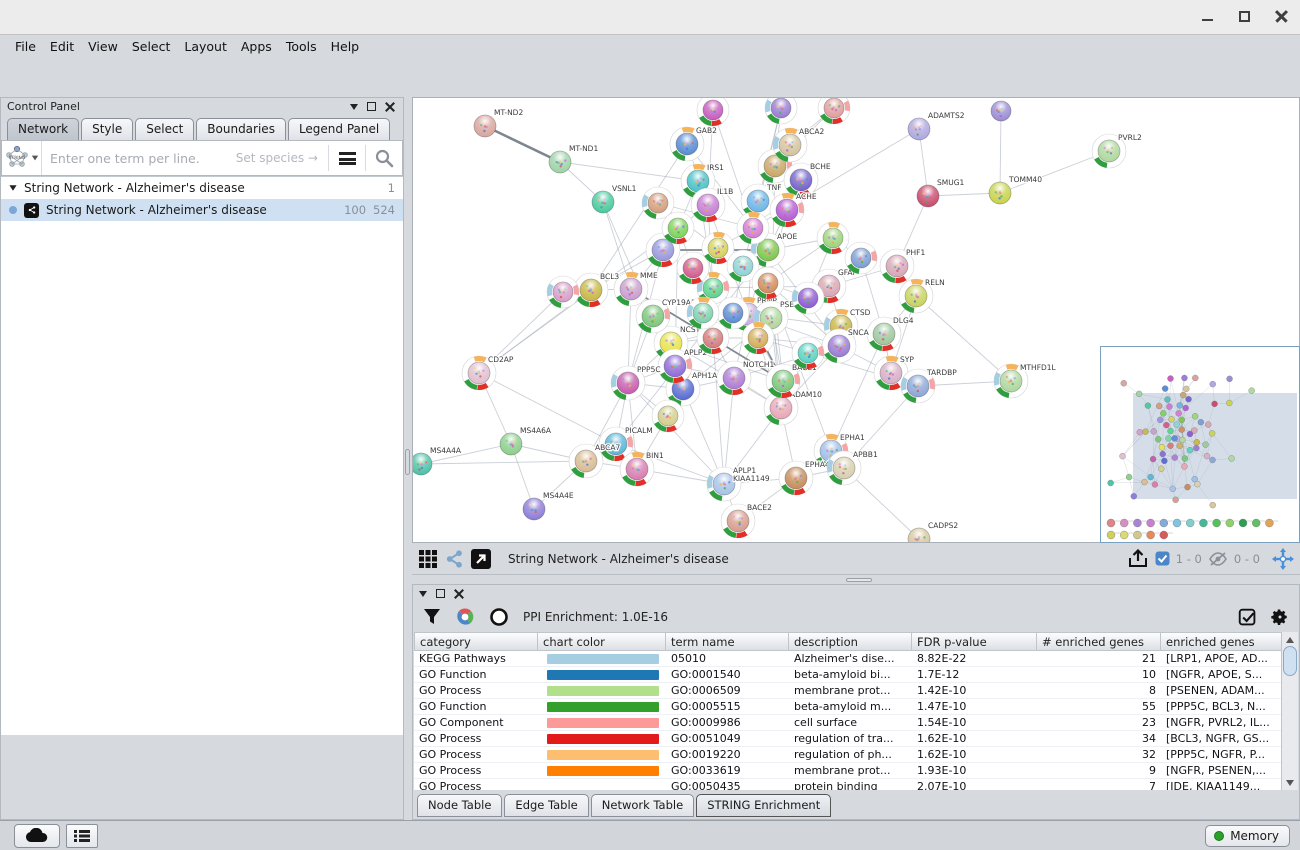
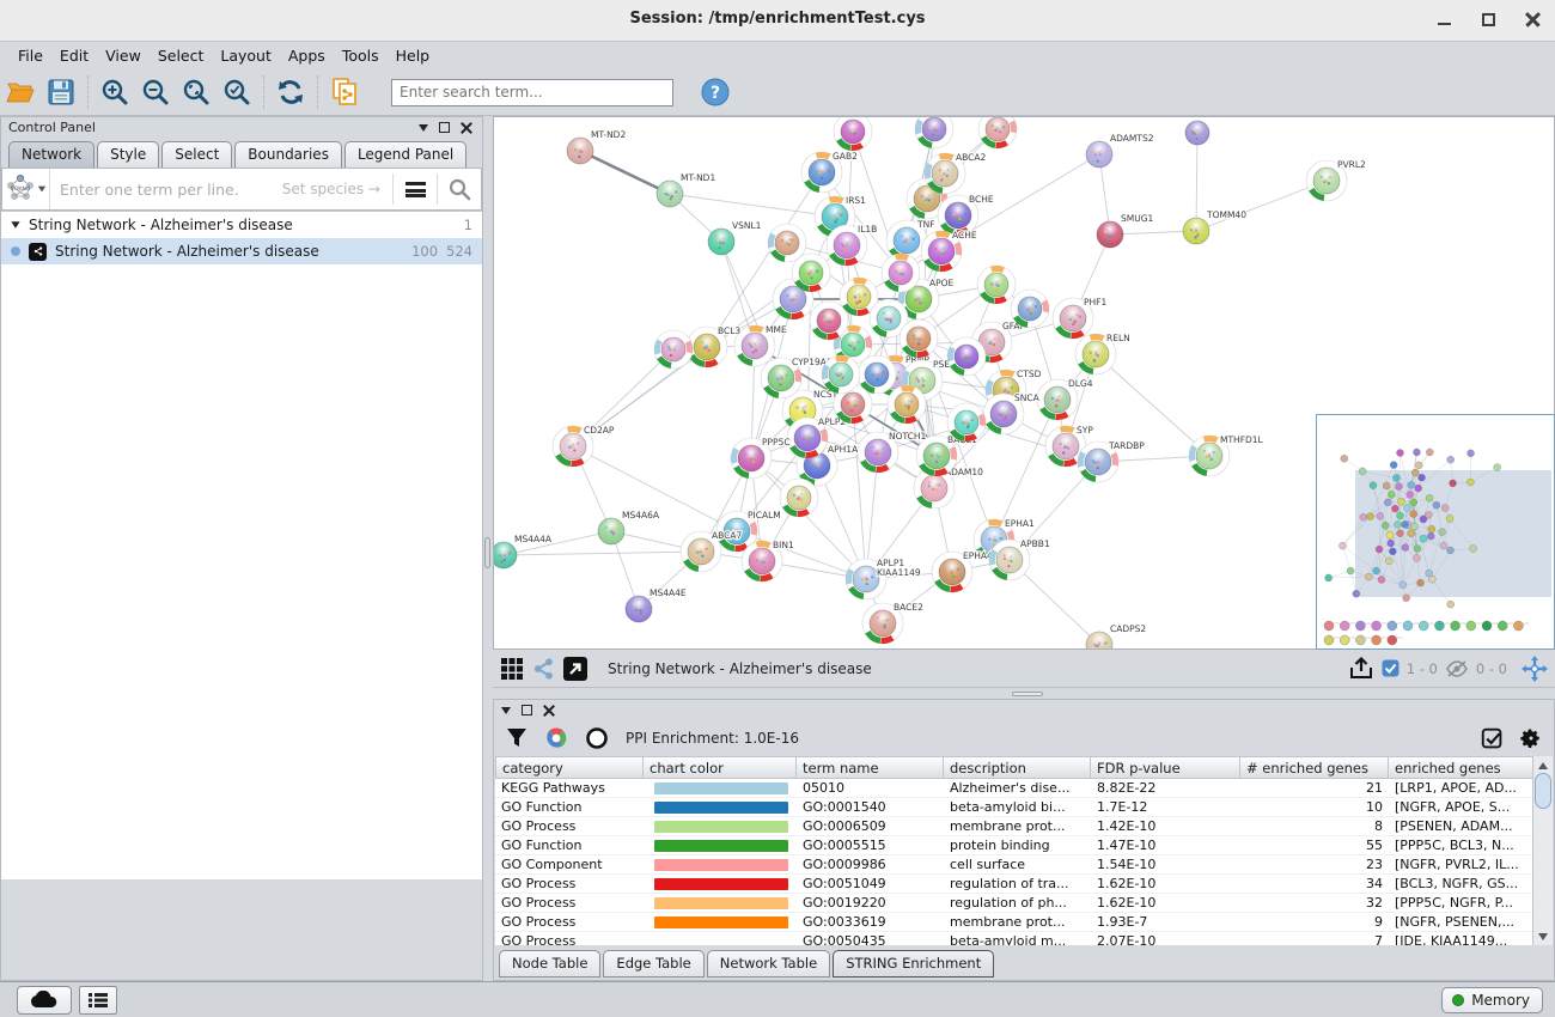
+ Session: /tmp/enrichmentTest.cys
  File
  Edit
  View
  Select
  Layout
  Apps
  Tools
  Help
+ Enter search term...
+ ?
  Control Panel
  Network
  Style
  Select
  Boundaries
  Legend Panel
  Enter one term per line.
  Set species →
  String Network - Alzheimer's disease
  1
  String Network - Alzheimer's disease
  100
  524
  MT-ND2
  MT-ND1
  VSNL1
  GAB2
  IRS1
  BCHE
  ABCA2
  IL1B
  TNF
  ACHE
  APOE
  MME
  BCL3
  CD2AP
  MS4A6A
  MS4A4A
  MS4A4E
  PICALM
  ABCA7
  BIN1
  APLP1
  KIAA1149
  BACE2
  EPHA1
  EPHA
  APBB1
  CADPS2
  DAM10
  CTSD
  DLG4
  SNCA
  SYP
  TARDBP
  GFA
  RELN
  PHF1
  SMUG1
  TOMM40
  PVRL2
  ADAMTS2
  MTHFD1L
  NCST
  CYP19A
  PRNP
  NOTCH1
  APH1A
  APLP2
  PPP5C
  String Network - Alzheimer's disease
  1 - 0
  0 - 0
  PPI Enrichment: 1.0E-16
  category
  chart color
  term name
  description
  FDR p-value
  # enriched genes
  enriched genes
  KEGG Pathways
  05010
  Alzheimer's dise...
  8.82E-22
  21
  [LRP1, APOE, AD...
  GO Function
  GO:0001540
  beta-amyloid bi...
  1.7E-12
  10
  [NGFR, APOE, S...
  GO Process
  GO:0006509
  membrane prot...
  1.42E-10
  8
  [PSENEN, ADAM...
  GO Function
  GO:0005515
- beta-amyloid m...
+ protein binding
  1.47E-10
  55
  [PPP5C, BCL3, N...
  GO Component
  GO:0009986
  cell surface
  1.54E-10
  23
  [NGFR, PVRL2, IL...
  GO Process
  GO:0051049
  regulation of tra...
  1.62E-10
  34
  [BCL3, NGFR, GS...
  GO Process
  GO:0019220
  regulation of ph...
  1.62E-10
  32
  [PPP5C, NGFR, P...
  GO Process
  GO:0033619
  membrane prot...
- 1.93E-10
+ 1.93E-7
  9
  [NGFR, PSENEN,...
  GO Process
  GO:0050435
- protein binding
+ beta-amyloid m...
  2.07E-10
  7
  [IDE, KIAA1149...
  Node Table
  Edge Table
  Network Table
  STRING Enrichment
  Memory
